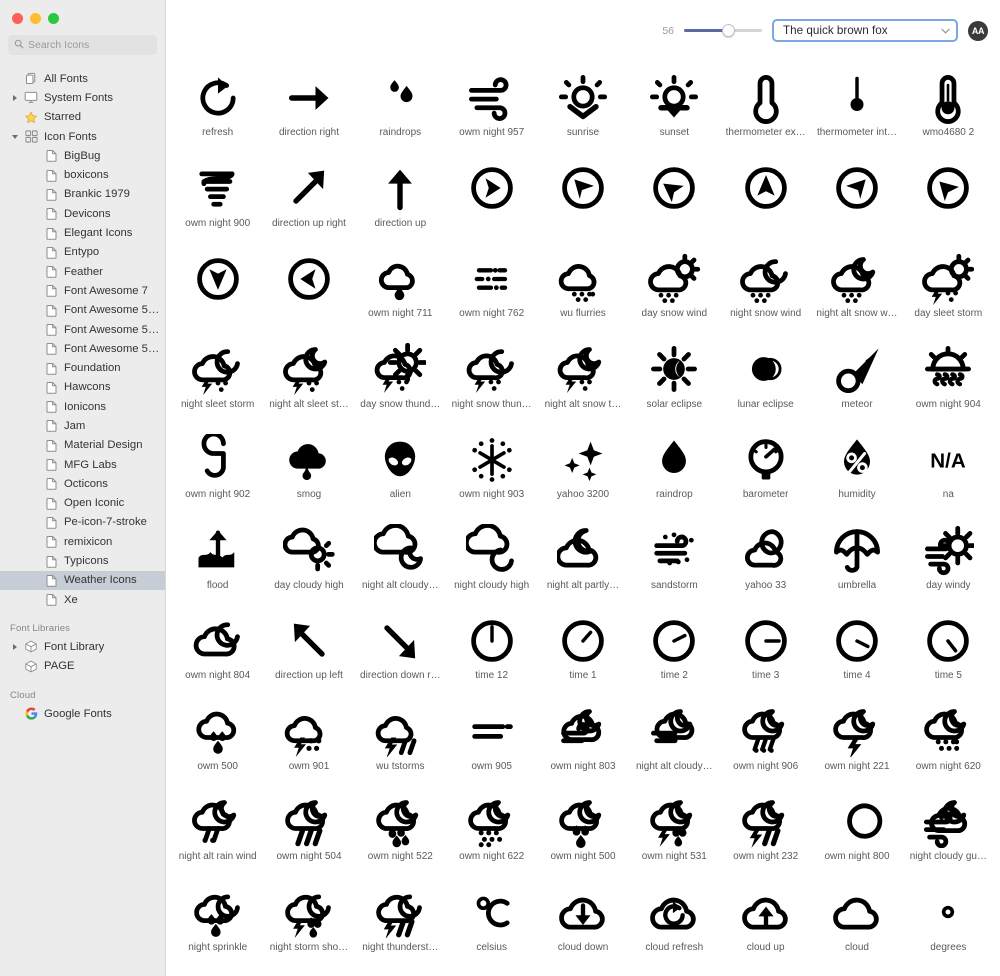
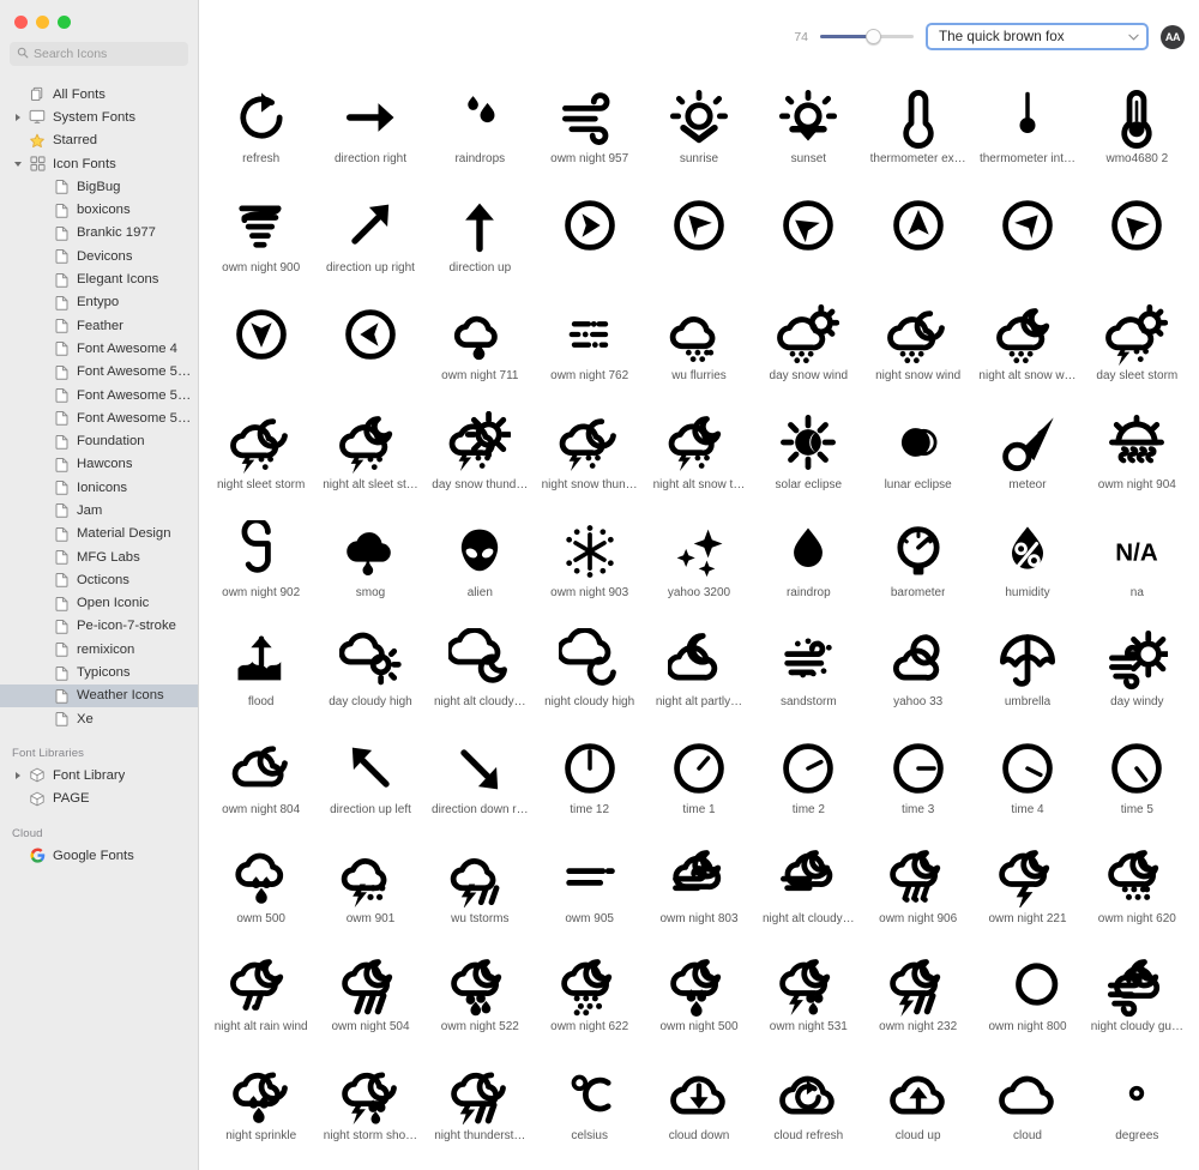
  Search Icons
  All Fonts
  System Fonts
  Starred
  Icon Fonts
  BigBug
  boxicons
- Brankic 1979
+ Brankic 1977
  Devicons
  Elegant Icons
  Entypo
  Feather
- Font Awesome 7
+ Font Awesome 4
  Font Awesome 5 Br
  Font Awesome 5 Fr
  Font Awesome 5 Fr
  Foundation
  Hawcons
  Ionicons
  Jam
  Material Design
  MFG Labs
  Octicons
  Open Iconic
  Pe-icon-7-stroke
  remixicon
  Typicons
  Weather Icons
  Xe
  Font Libraries
  Font Library
  PAGE
  Cloud
  Google Fonts
- 56
+ 74
  The quick brown fox
  AA
  refresh
  direction right
  raindrops
  owm night 957
  sunrise
  sunset
  thermometer ex…
  thermometer int…
  wmo4680 2
  owm night 900
  direction up right
  direction up
  owm night 711
  owm night 762
  wu flurries
  day snow wind
  night snow wind
  night alt snow w…
  day sleet storm
  night sleet storm
  night alt sleet st…
  day snow thund…
  night snow thun…
  night alt snow t…
  solar eclipse
  lunar eclipse
  meteor
  owm night 904
  owm night 902
  smog
  alien
  owm night 903
  yahoo 3200
  raindrop
  barometer
  humidity
  N/A
  na
  flood
  day cloudy high
  night alt cloudy…
  night cloudy high
  night alt partly…
  sandstorm
  yahoo 33
  umbrella
  day windy
  owm night 804
  direction up left
  direction down r…
  time 12
  time 1
  time 2
  time 3
  time 4
  time 5
  owm 500
  owm 901
  wu tstorms
  owm 905
  owm night 803
  night alt cloudy…
  owm night 906
  owm night 221
  owm night 620
  night alt rain wind
  owm night 504
  owm night 522
  owm night 622
  owm night 500
  owm night 531
  owm night 232
  owm night 800
  night cloudy gu…
  night sprinkle
  night storm sho…
  night thunderst…
  celsius
  cloud down
  cloud refresh
  cloud up
  cloud
  degrees
